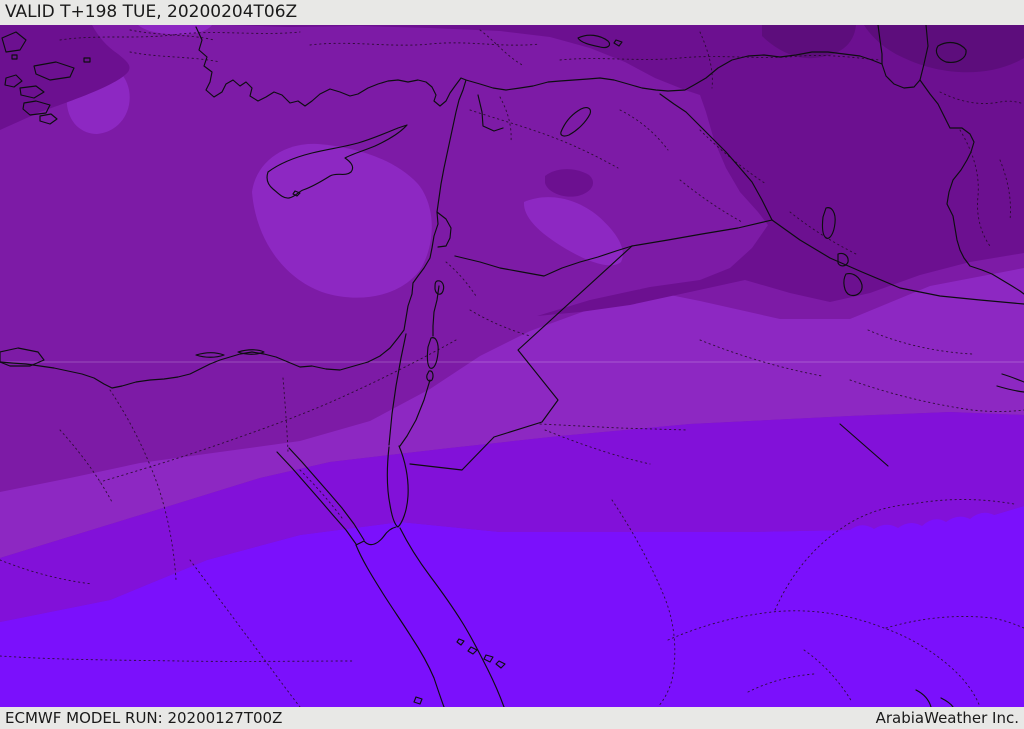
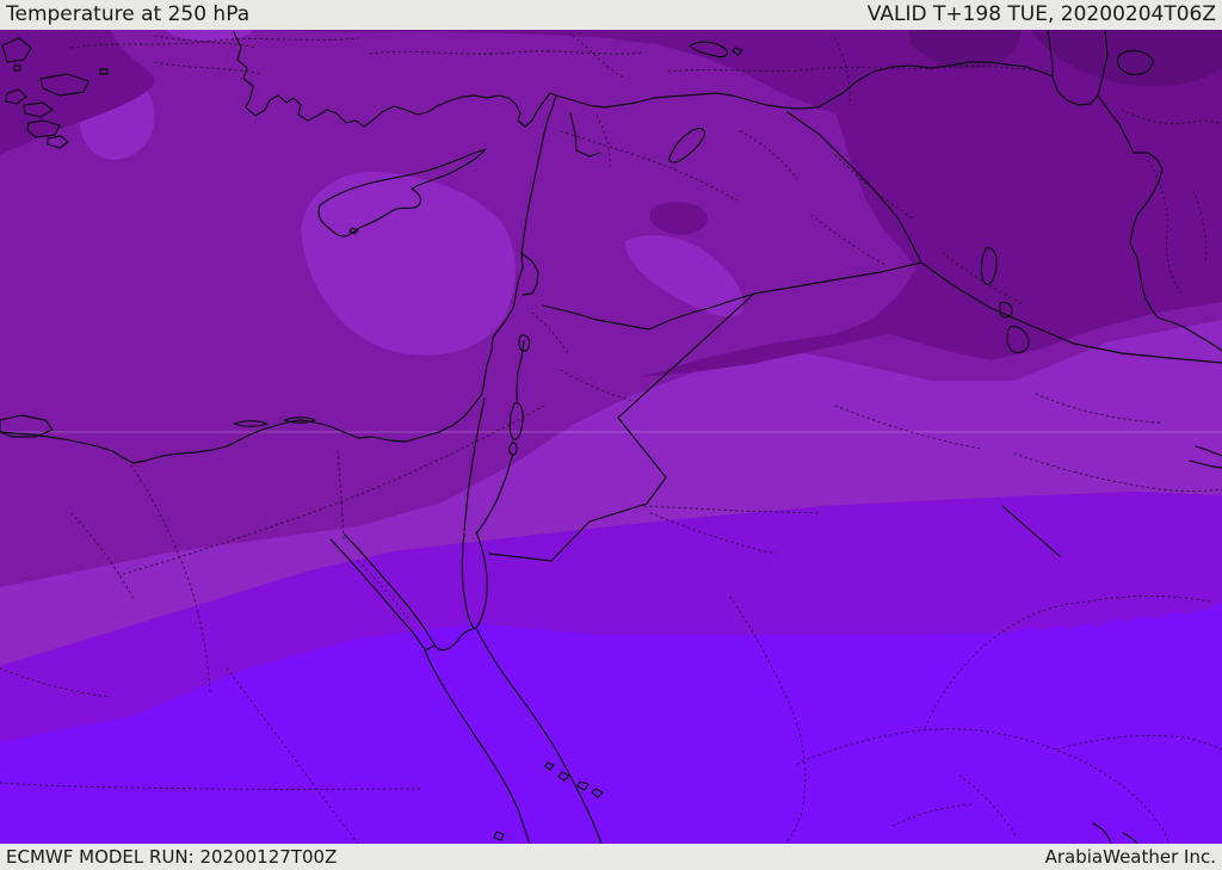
+ Temperature at 250 hPa
  VALID T+198 TUE, 20200204T06Z
  ECMWF MODEL RUN: 20200127T00Z
  ArabiaWeather Inc.
